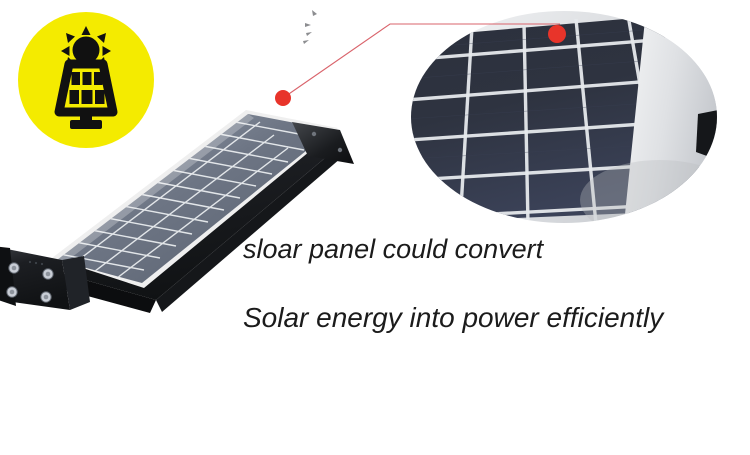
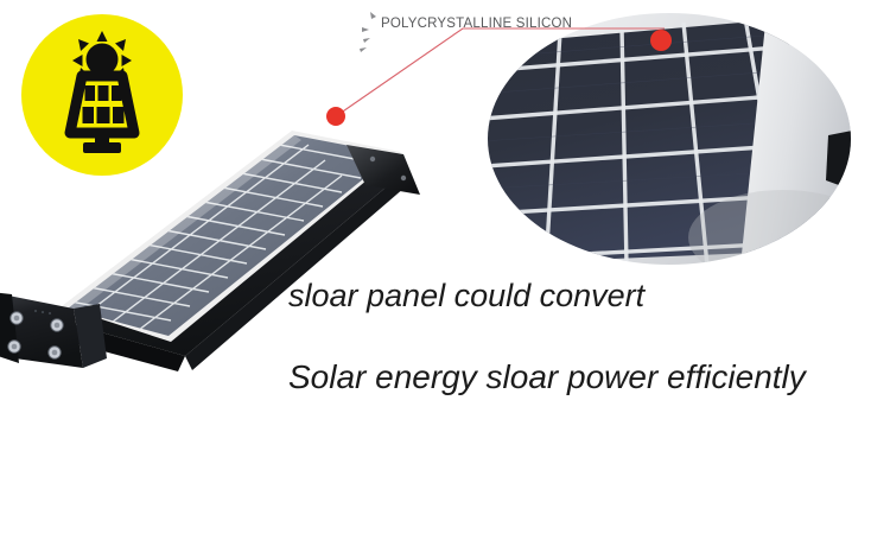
+ POLYCRYSTALLINE SILICON
  sloar panel could convert
- Solar energy into power efficiently
+ Solar energy sloar power efficiently
